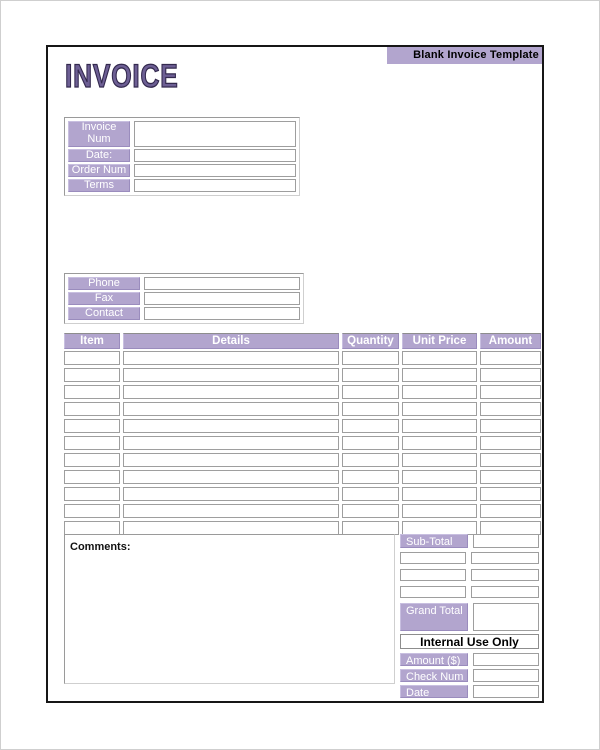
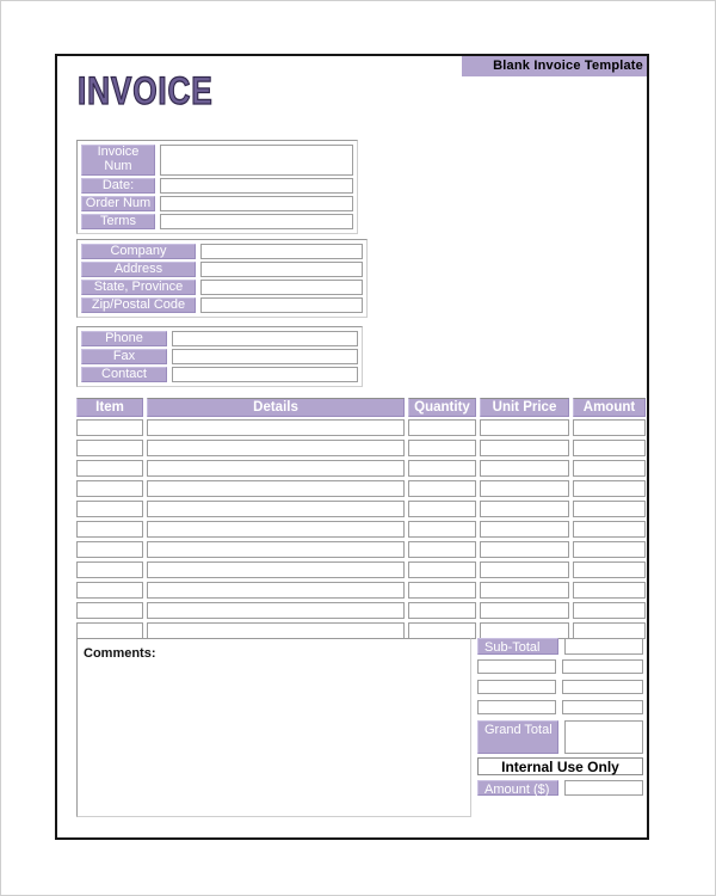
  Blank Invoice Template
  INVOICE
  Invoice Num
  Date:
  Order Num
  Terms
+ Company
+ Address
+ State, Province
+ Zip/Postal Code
  Phone
  Fax
  Contact
  Item
  Details
  Quantity
  Unit Price
  Amount
  Comments:
  Sub-Total
  Grand Total
  Internal Use Only
  Amount ($)
- Check Num
- Date
